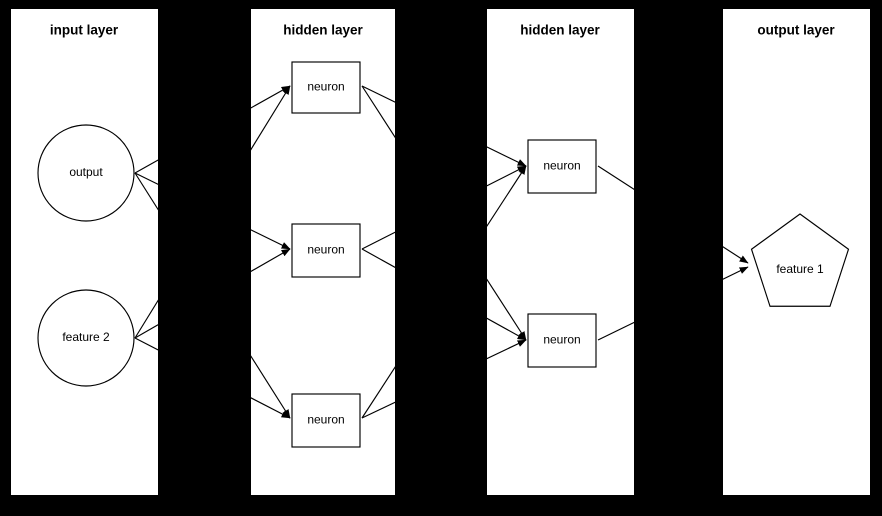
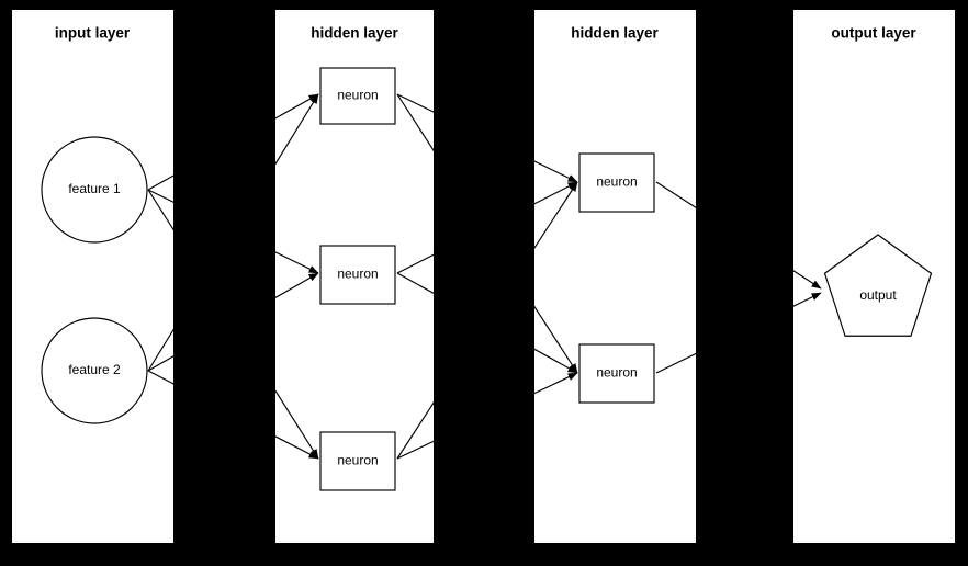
- output
+ feature 1
  feature 2
  neuron
  neuron
  neuron
  neuron
  neuron
- feature 1
+ output
  input layer
  hidden layer
  hidden layer
  output layer
